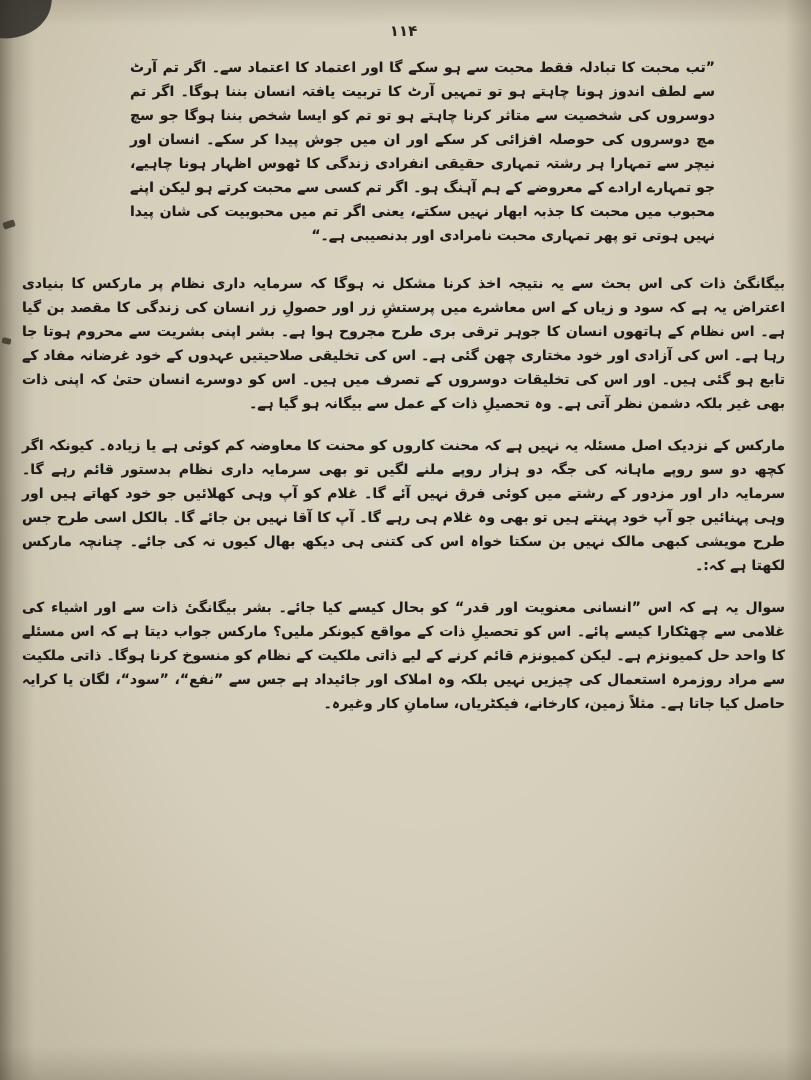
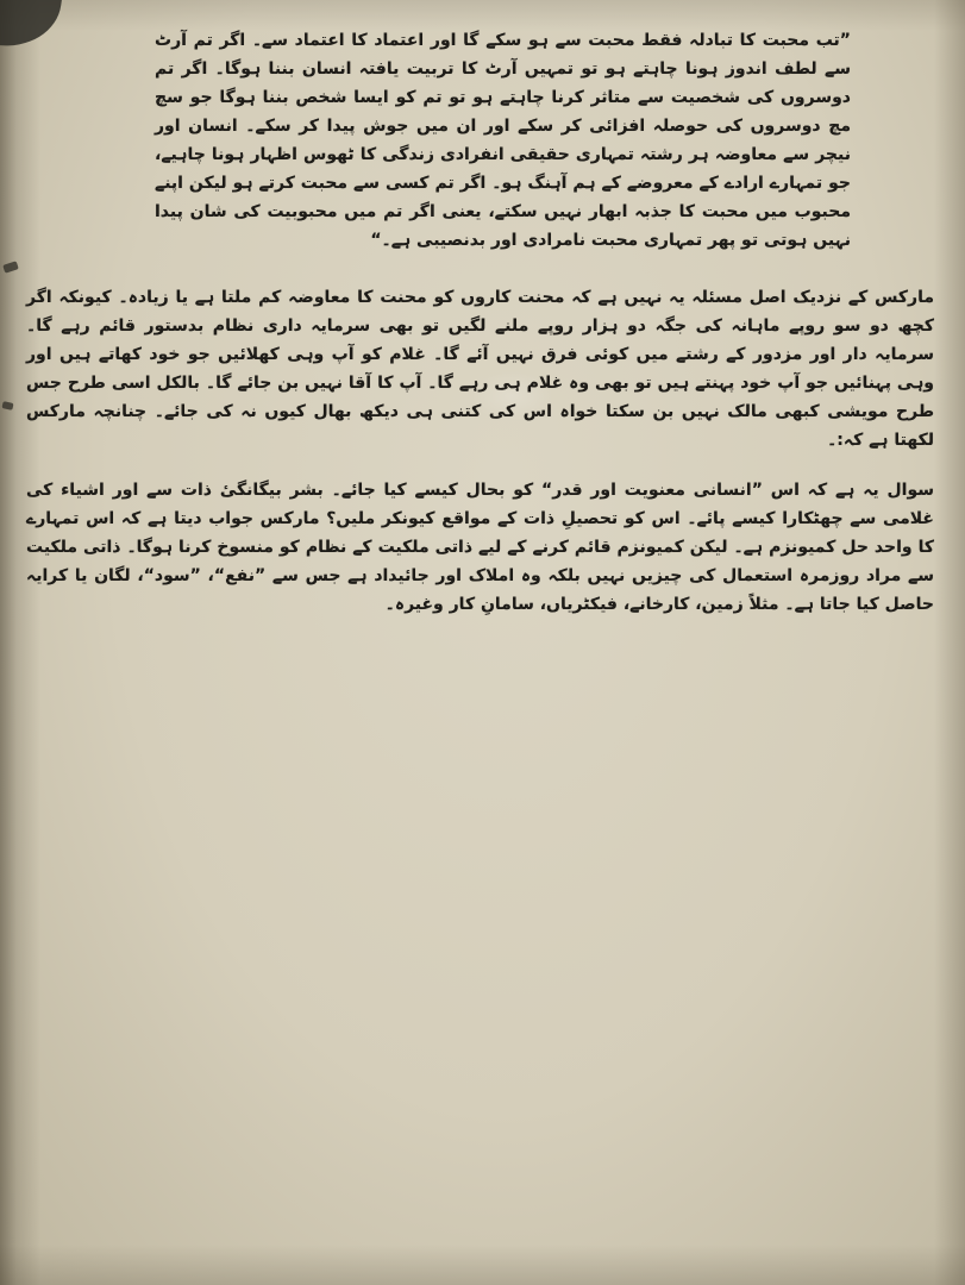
- ۱۱۴
- ”تب محبت کا تبادلہ فقط محبت سے ہو سکے گا اور اعتماد کا اعتماد سے۔ اگر تم آرٹ سے لطف اندوز ہونا چاہتے ہو تو تمہیں آرٹ کا تربیت یافتہ انسان بننا ہوگا۔ اگر تم دوسروں کی شخصیت سے متاثر کرنا چاہتے ہو تو تم کو ایسا شخص بننا ہوگا جو سچ مچ دوسروں کی حوصلہ افزائی کر سکے اور ان میں جوش پیدا کر سکے۔ انسان اور نیچر سے تمہارا ہر رشتہ تمہاری حقیقی انفرادی زندگی کا ٹھوس اظہار ہونا چاہیے، جو تمہارے ارادے کے معروضے کے ہم آہنگ ہو۔ اگر تم کسی سے محبت کرتے ہو لیکن اپنے محبوب میں محبت کا جذبہ ابھار نہیں سکتے، یعنی اگر تم میں محبوبیت کی شان پیدا نہیں ہوتی تو پھر تمہاری محبت نامرادی اور بدنصیبی ہے۔“
+ ”تب محبت کا تبادلہ فقط محبت سے ہو سکے گا اور اعتماد کا اعتماد سے۔ اگر تم آرٹ سے لطف اندوز ہونا چاہتے ہو تو تمہیں آرٹ کا تربیت یافتہ انسان بننا ہوگا۔ اگر تم دوسروں کی شخصیت سے متاثر کرنا چاہتے ہو تو تم کو ایسا شخص بننا ہوگا جو سچ مچ دوسروں کی حوصلہ افزائی کر سکے اور ان میں جوش پیدا کر سکے۔ انسان اور نیچر سے معاوضہ ہر رشتہ تمہاری حقیقی انفرادی زندگی کا ٹھوس اظہار ہونا چاہیے، جو تمہارے ارادے کے معروضے کے ہم آہنگ ہو۔ اگر تم کسی سے محبت کرتے ہو لیکن اپنے محبوب میں محبت کا جذبہ ابھار نہیں سکتے، یعنی اگر تم میں محبوبیت کی شان پیدا نہیں ہوتی تو پھر تمہاری محبت نامرادی اور بدنصیبی ہے۔“
- بیگانگیٔ ذات کی اس بحث سے یہ نتیجہ اخذ کرنا مشکل نہ ہوگا کہ سرمایہ داری نظام پر مارکس کا بنیادی اعتراض یہ ہے کہ سود و زیاں کے اس معاشرے میں پرستشِ زر اور حصولِ زر انسان کی زندگی کا مقصد بن گیا ہے۔ اس نظام کے ہاتھوں انسان کا جوہر ترقی بری طرح مجروح ہوا ہے۔ بشر اپنی بشریت سے محروم ہوتا جا رہا ہے۔ اس کی آزادی اور خود مختاری چھن گئی ہے۔ اس کی تخلیقی صلاحیتیں عہدوں کے خود غرضانہ مفاد کے تابع ہو گئی ہیں۔ اور اس کی تخلیقات دوسروں کے تصرف میں ہیں۔ اس کو دوسرے انسان حتیٰ کہ اپنی ذات بھی غیر بلکہ دشمن نظر آتی ہے۔ وہ تحصیلِ ذات کے عمل سے بیگانہ ہو گیا ہے۔
- مارکس کے نزدیک اصل مسئلہ یہ نہیں ہے کہ محنت کاروں کو محنت کا معاوضہ کم کوئی ہے یا زیادہ۔ کیونکہ اگر کچھ دو سو روپے ماہانہ کی جگہ دو ہزار روپے ملنے لگیں تو بھی سرمایہ داری نظام بدستور قائم رہے گا۔ سرمایہ دار اور مزدور کے رشتے میں کوئی فرق نہیں آئے گا۔ غلام کو آپ وہی کھلائیں جو خود کھاتے ہیں اور وہی پہنائیں جو آپ خود پہنتے ہیں تو بھی وہ غلام ہی رہے گا۔ آپ کا آقا نہیں بن جائے گا۔ بالکل اسی طرح جس طرح مویشی کبھی مالک نہیں بن سکتا خواہ اس کی کتنی ہی دیکھ بھال کیوں نہ کی جائے۔ چنانچہ مارکس لکھتا ہے کہ:۔
+ مارکس کے نزدیک اصل مسئلہ یہ نہیں ہے کہ محنت کاروں کو محنت کا معاوضہ کم ملتا ہے یا زیادہ۔ کیونکہ اگر کچھ دو سو روپے ماہانہ کی جگہ دو ہزار روپے ملنے لگیں تو بھی سرمایہ داری نظام بدستور قائم رہے گا۔ سرمایہ دار اور مزدور کے رشتے میں کوئی فرق نہیں آئے گا۔ غلام کو آپ وہی کھلائیں جو خود کھاتے ہیں اور وہی پہنائیں جو آپ خود پہنتے ہیں تو بھی وہ غلام ہی رہے گا۔ آپ کا آقا نہیں بن جائے گا۔ بالکل اسی طرح جس طرح مویشی کبھی مالک نہیں بن سکتا خواہ اس کی کتنی ہی دیکھ بھال کیوں نہ کی جائے۔ چنانچہ مارکس لکھتا ہے کہ:۔
- سوال یہ ہے کہ اس ”انسانی معنویت اور قدر“ کو بحال کیسے کیا جائے۔ بشر بیگانگیٔ ذات سے اور اشیاء کی غلامی سے چھٹکارا کیسے پائے۔ اس کو تحصیلِ ذات کے مواقع کیونکر ملیں؟ مارکس جواب دیتا ہے کہ اس مسئلے کا واحد حل کمیونزم ہے۔ لیکن کمیونزم قائم کرنے کے لیے ذاتی ملکیت کے نظام کو منسوخ کرنا ہوگا۔ ذاتی ملکیت سے مراد روزمرہ استعمال کی چیزیں نہیں بلکہ وہ املاک اور جائیداد ہے جس سے ”نفع“، ”سود“، لگان یا کرایہ حاصل کیا جاتا ہے۔ مثلاً زمین، کارخانے، فیکٹریاں، سامانِ کار وغیرہ۔
+ سوال یہ ہے کہ اس ”انسانی معنویت اور قدر“ کو بحال کیسے کیا جائے۔ بشر بیگانگیٔ ذات سے اور اشیاء کی غلامی سے چھٹکارا کیسے پائے۔ اس کو تحصیلِ ذات کے مواقع کیونکر ملیں؟ مارکس جواب دیتا ہے کہ اس تمہارے کا واحد حل کمیونزم ہے۔ لیکن کمیونزم قائم کرنے کے لیے ذاتی ملکیت کے نظام کو منسوخ کرنا ہوگا۔ ذاتی ملکیت سے مراد روزمرہ استعمال کی چیزیں نہیں بلکہ وہ املاک اور جائیداد ہے جس سے ”نفع“، ”سود“، لگان یا کرایہ حاصل کیا جاتا ہے۔ مثلاً زمین، کارخانے، فیکٹریاں، سامانِ کار وغیرہ۔
